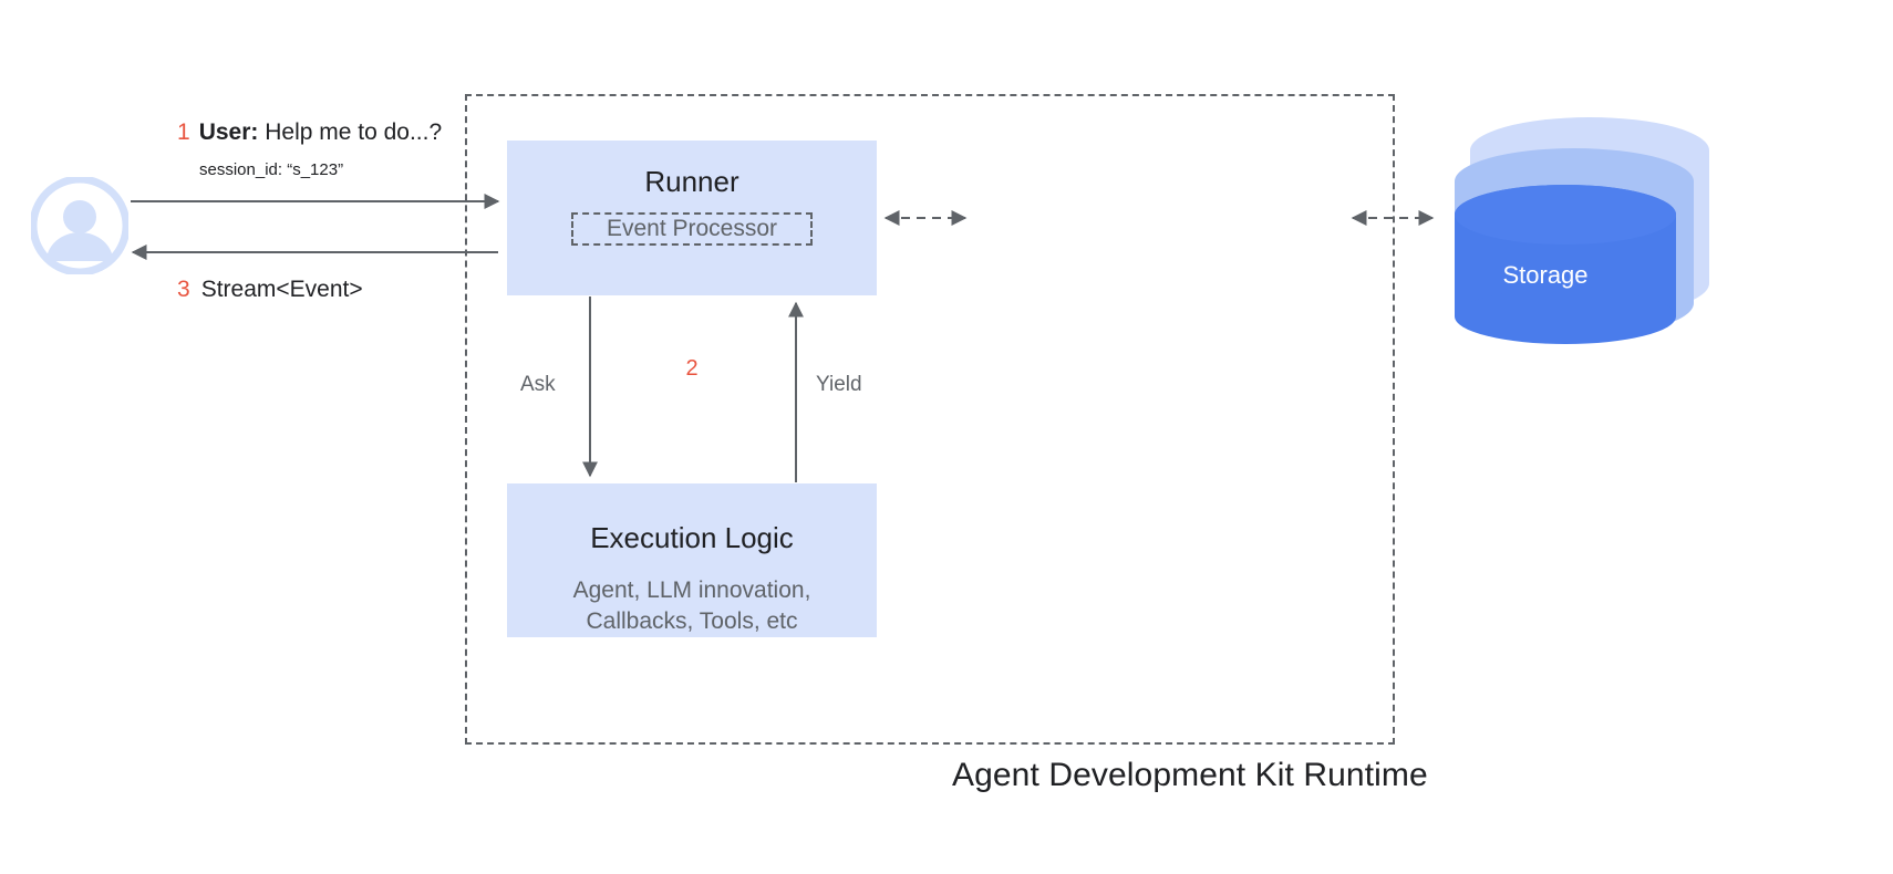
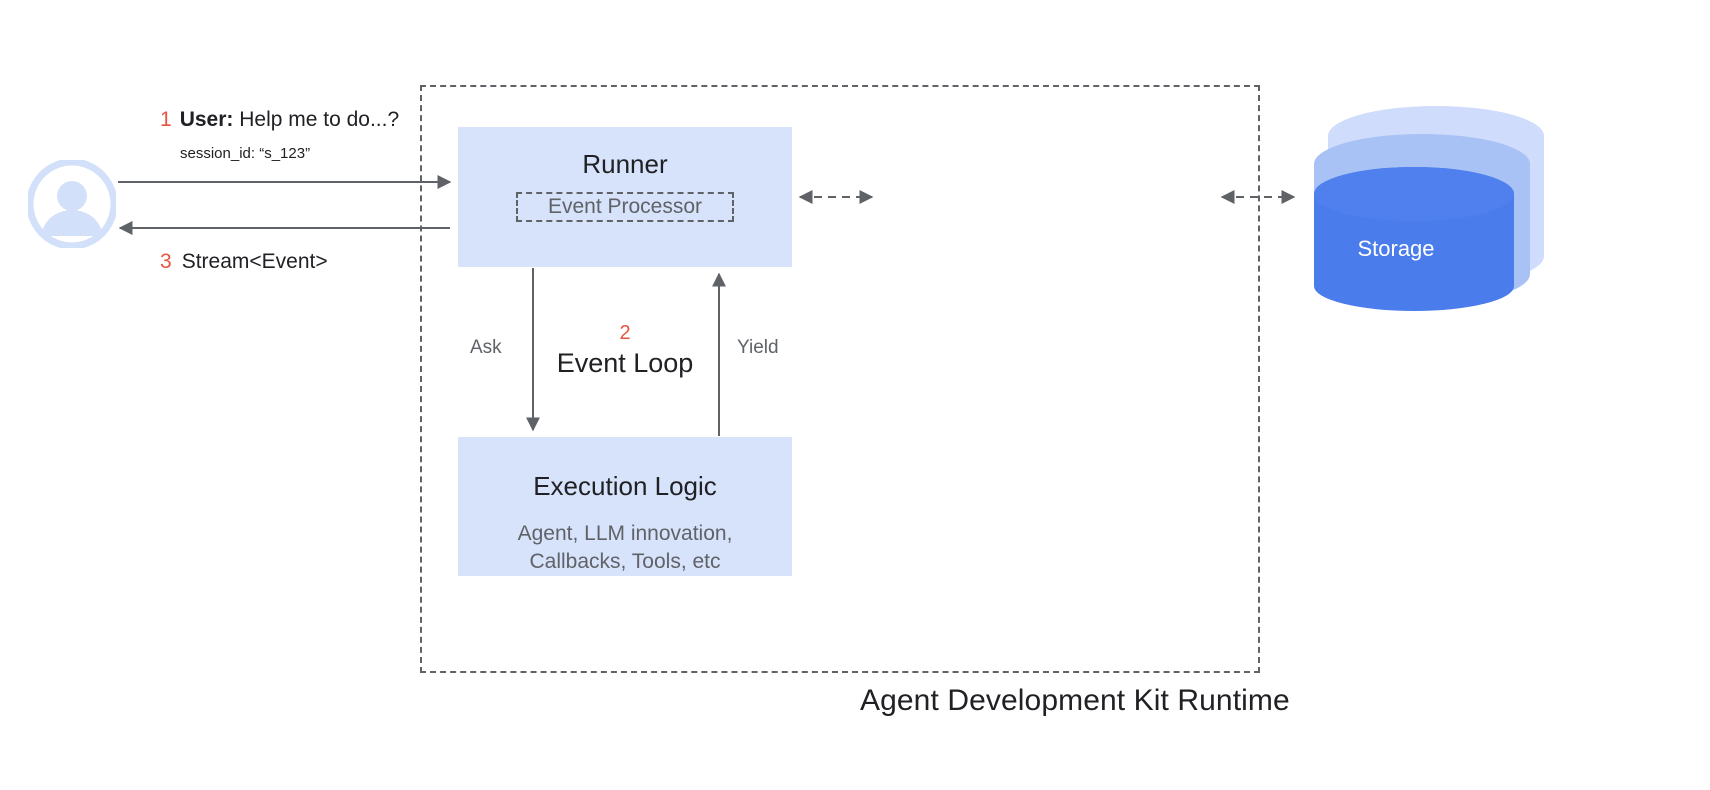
  Agent Development Kit Runtime
  1 User: Help me to do...?
  session_id: “s_123”
  3 Stream<Event>
  Runner
  Event Processor
  Execution Logic
  Agent, LLM innovation,
  Callbacks, Tools, etc
  2
+ Event Loop
  Ask
  Yield
  Storage
